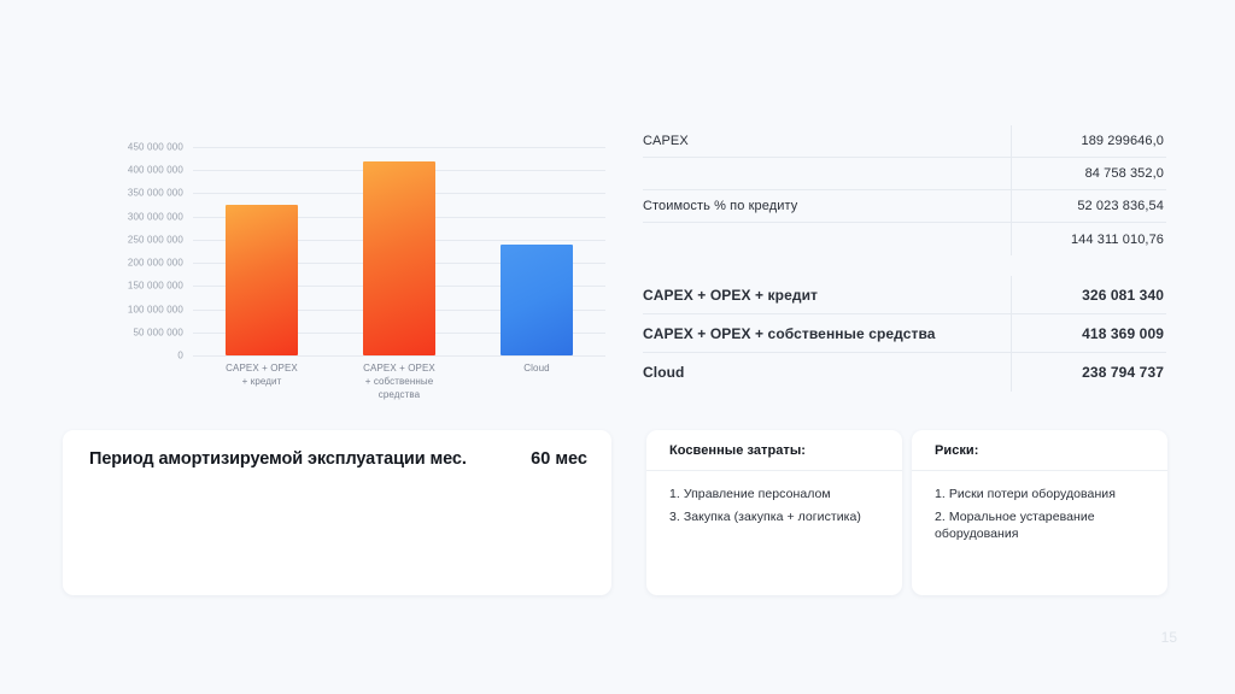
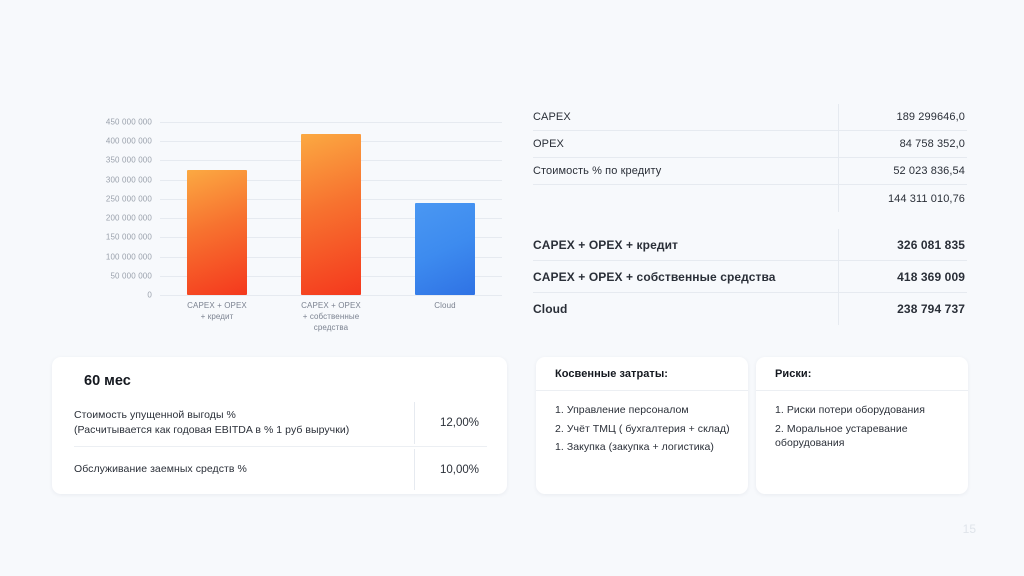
  450 000 000
  400 000 000
  350 000 000
  300 000 000
  250 000 000
  200 000 000
  150 000 000
  100 000 000
  50 000 000
  0
  CAPEX + OPEX
  + кредит
  CAPEX + OPEX
  + собственные
  средства
  Cloud
  CAPEX
  189 299646,0
+ OPEX
  84 758 352,0
  Стоимость % по кредиту
  52 023 836,54
  144 311 010,76
  CAPEX + OPEX + кредит
- 326 081 340
+ 326 081 835
  CAPEX + OPEX + собственные средства
  418 369 009
  Cloud
  238 794 737
- Период амортизируемой эксплуатации мес.
  60 мес
+ Стоимость упущенной выгоды %
+ (Расчитывается как годовая EBITDA в % 1 руб выручки)
+ 12,00%
+ Обслуживание заемных средств %
+ 10,00%
  Косвенные затраты:
  1. Управление персоналом
+ 2. Учёт ТМЦ ( бухгалтерия + склад)
- 3. Закупка (закупка + логистика)
+ 1. Закупка (закупка + логистика)
  Риски:
  1. Риски потери оборудования
  2. Моральное устаревание оборудования
